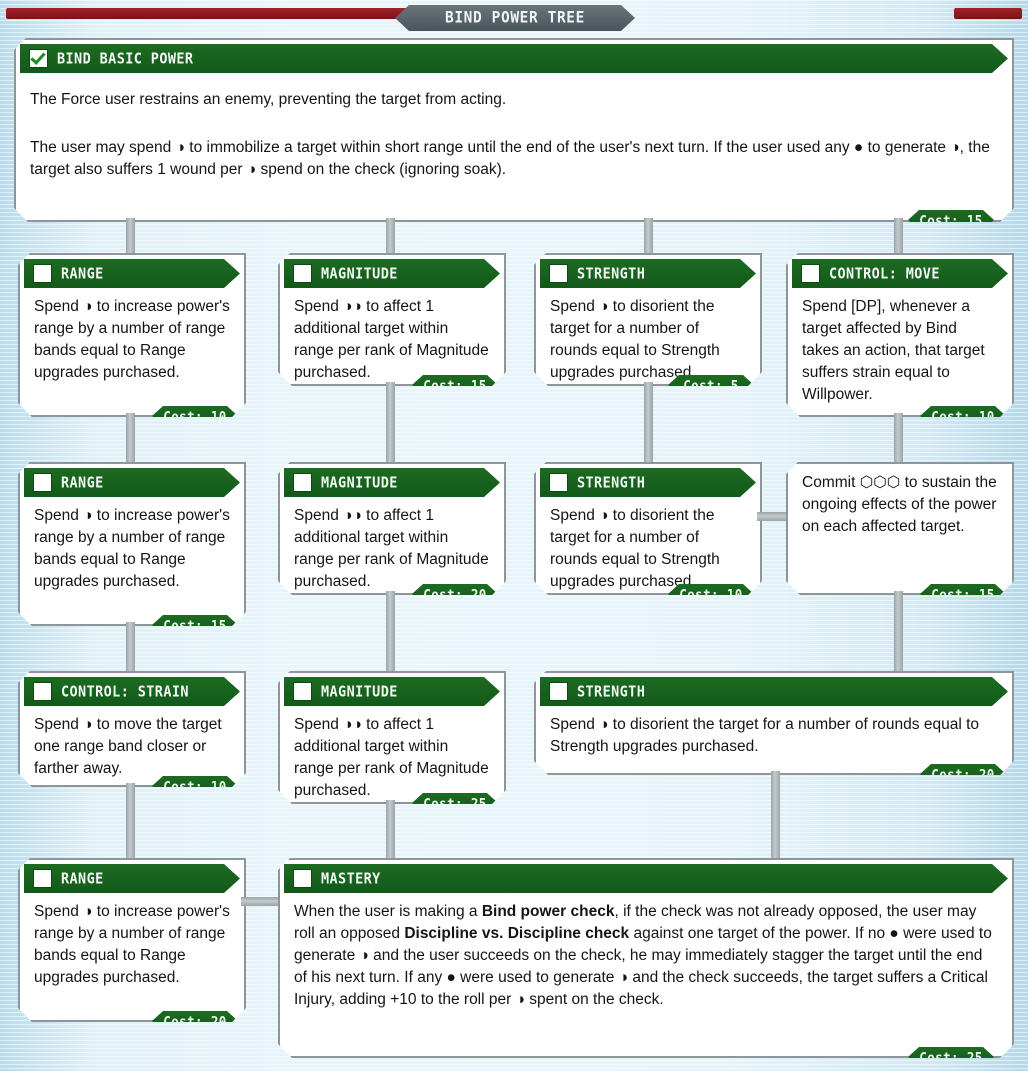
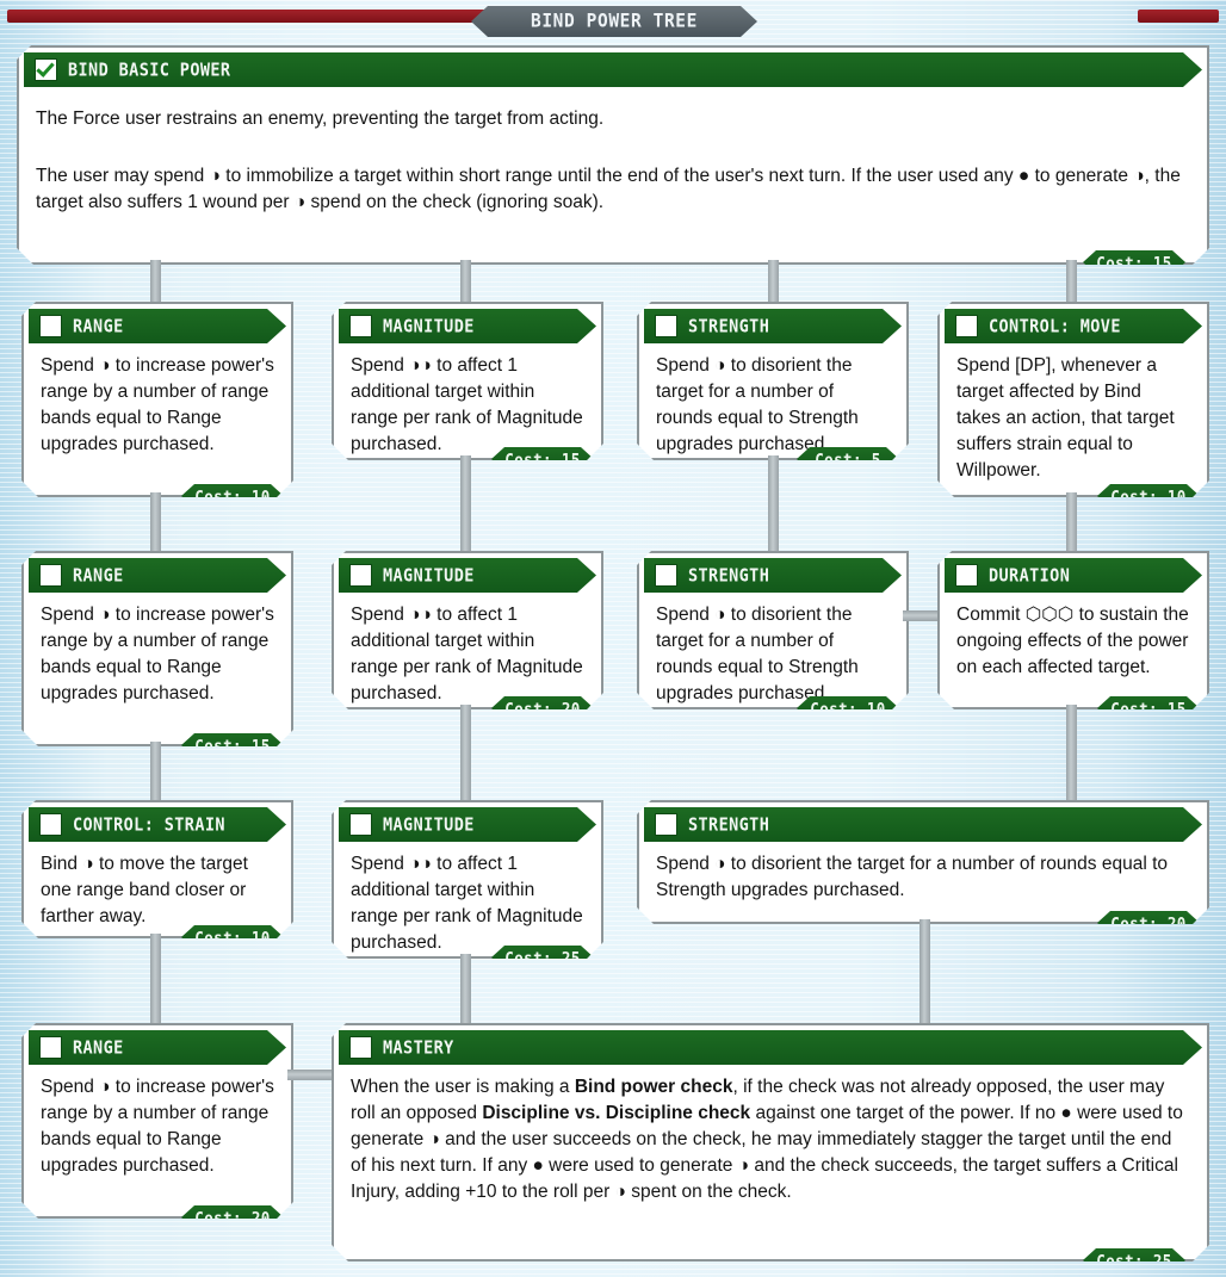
  BIND POWER TREE
  BIND BASIC POWER
  The Force user restrains an enemy, preventing the target from acting.
  The user may spend ◑ to immobilize a target within short range until the end of the user's next turn. If the user used any ● to generate ◑, the target also suffers 1 wound per ◑ spend on the check (ignoring soak).
  Cost: 15
  RANGE
  Spend ◑ to increase power's range by a number of range bands equal to Range upgrades purchased.
  Cost: 10
  MAGNITUDE
  Spend ◑◑ to affect 1 additional target within range per rank of Magnitude purchased.
  Cost: 15
  STRENGTH
  Spend ◑ to disorient the target for a number of rounds equal to Strength upgrades purchased.
  Cost: 5
  CONTROL: MOVE
  Spend [DP], whenever a target affected by Bind takes an action, that target suffers strain equal to Willpower.
  Cost: 10
  RANGE
  Spend ◑ to increase power's range by a number of range bands equal to Range upgrades purchased.
  Cost: 15
  MAGNITUDE
  Spend ◑◑ to affect 1 additional target within range per rank of Magnitude purchased.
  Cost: 20
  STRENGTH
  Spend ◑ to disorient the target for a number of rounds equal to Strength upgrades purchased.
  Cost: 10
+ DURATION
  Commit ⬡⬡⬡ to sustain the ongoing effects of the power on each affected target.
  Cost: 15
  CONTROL: STRAIN
- Spend ◑ to move the target one range band closer or farther away.
+ Bind ◑ to move the target one range band closer or farther away.
  Cost: 10
  MAGNITUDE
  Spend ◑◑ to affect 1 additional target within range per rank of Magnitude purchased.
  Cost: 25
  STRENGTH
  Spend ◑ to disorient the target for a number of rounds equal to Strength upgrades purchased.
  Cost: 20
  RANGE
  Spend ◑ to increase power's range by a number of range bands equal to Range upgrades purchased.
  Cost: 20
  MASTERY
  When the user is making a Bind power check, if the check was not already opposed, the user may roll an opposed Discipline vs. Discipline check against one target of the power. If no ● were used to generate ◑ and the user succeeds on the check, he may immediately stagger the target until the end of his next turn. If any ● were used to generate ◑ and the check succeeds, the target suffers a Critical Injury, adding +10 to the roll per ◑ spent on the check.
  Cost: 25
